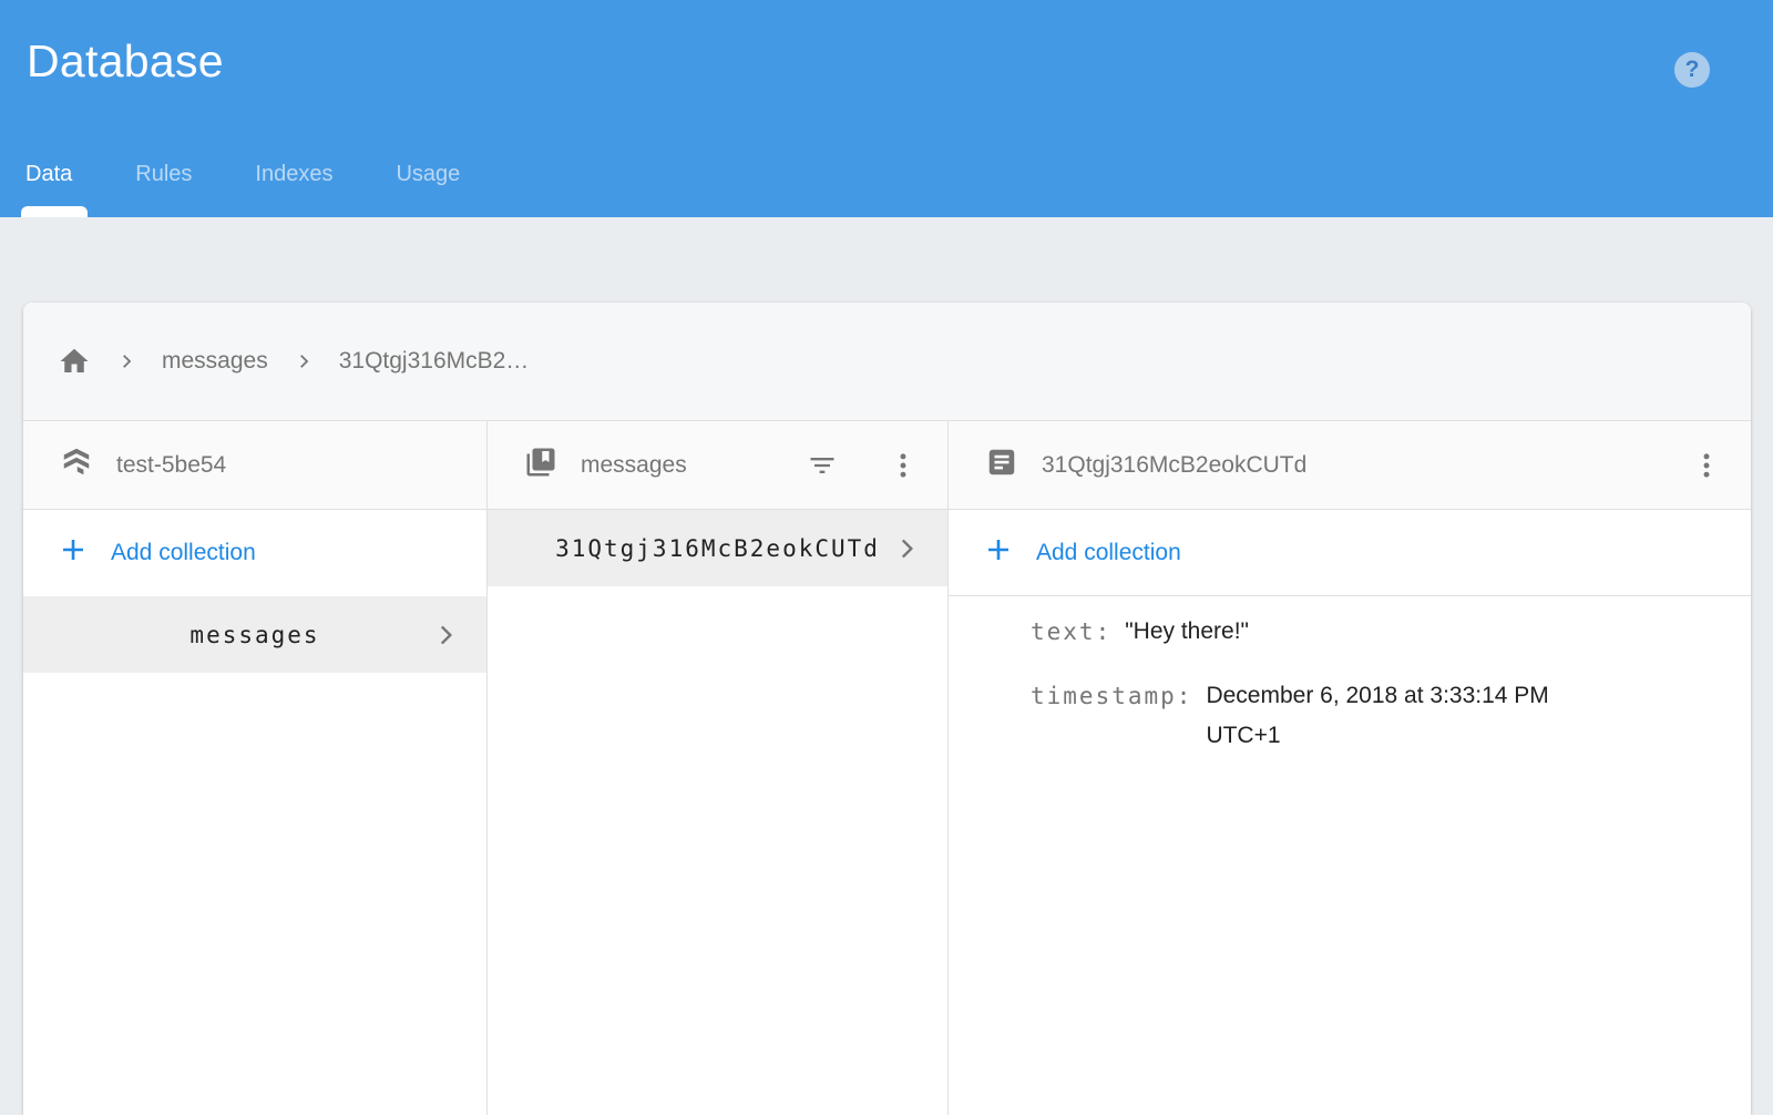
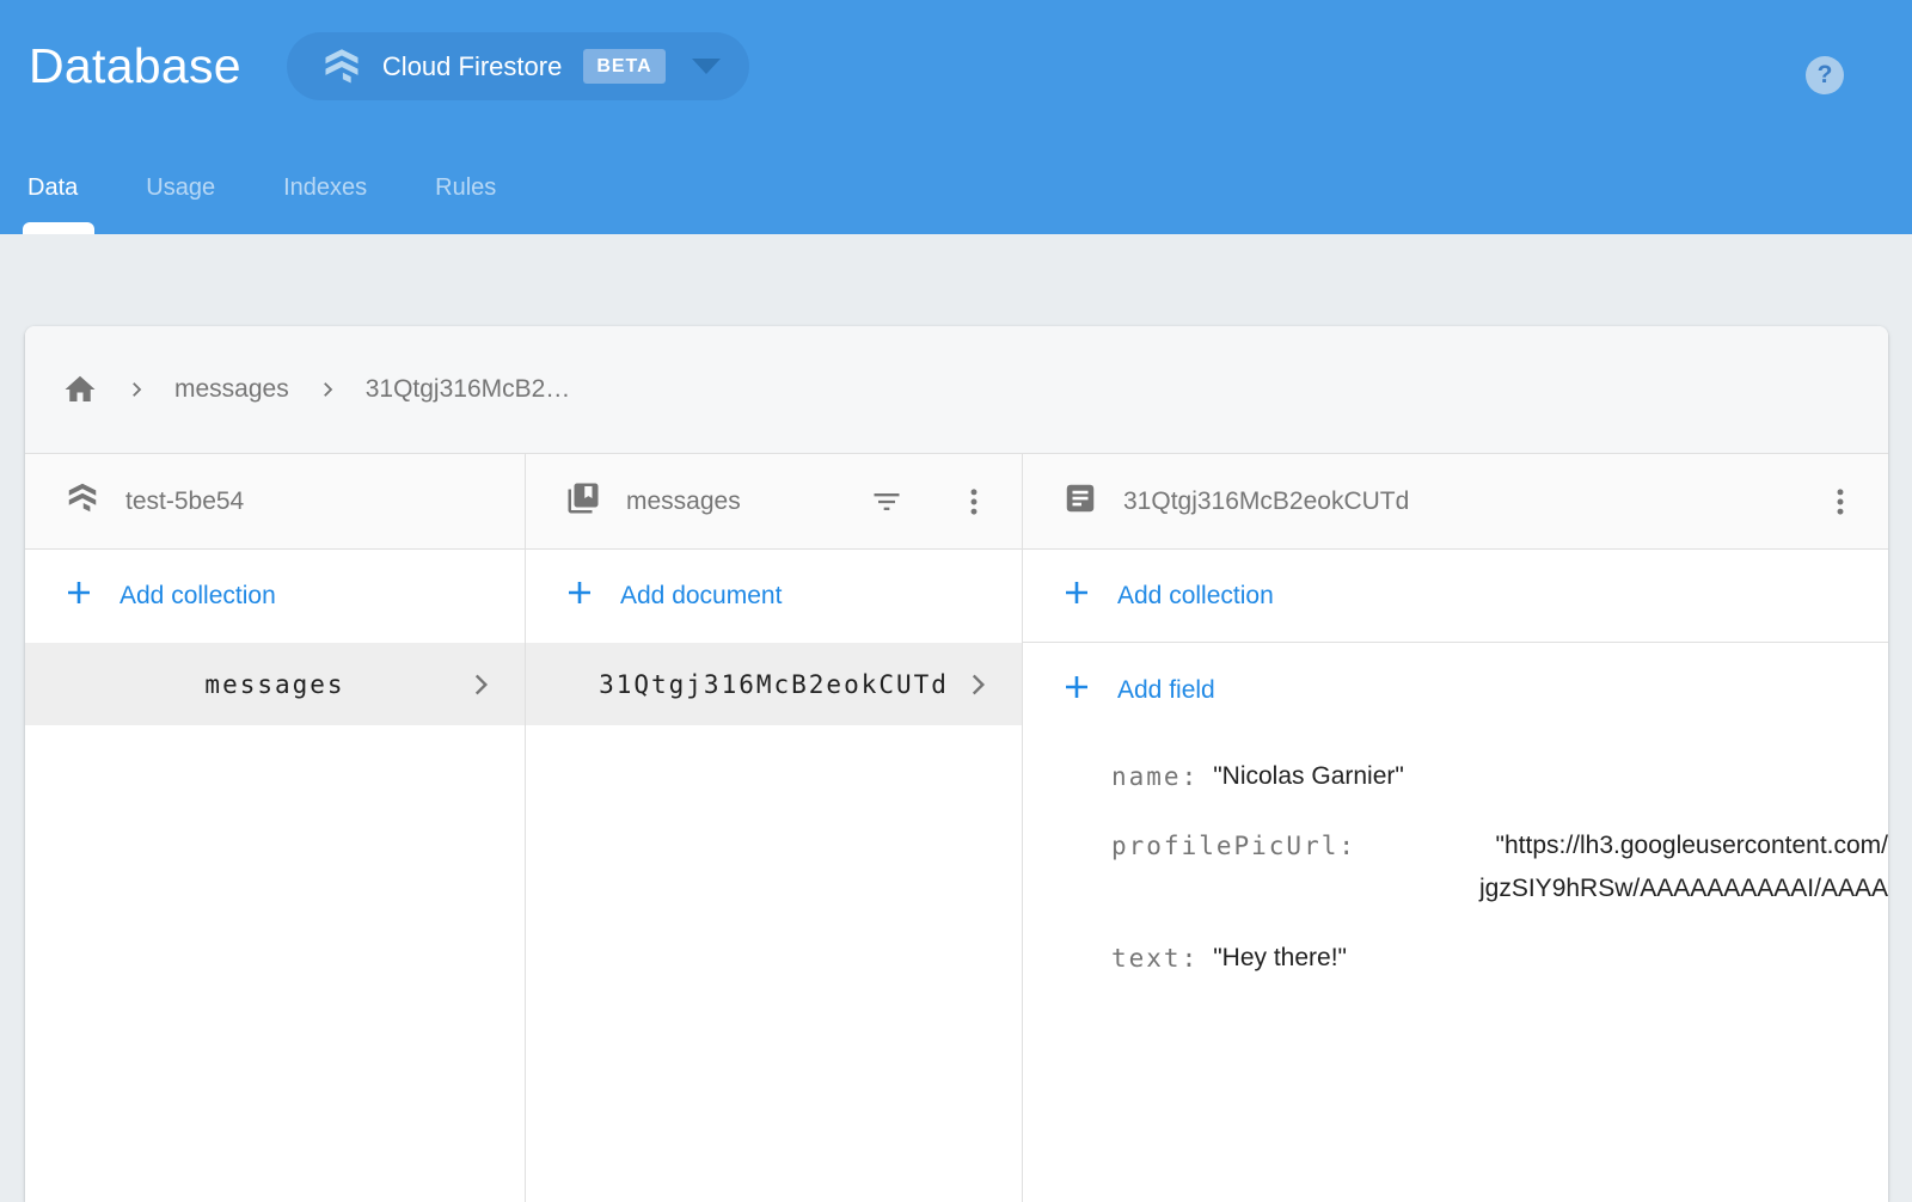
  Database
+ Cloud Firestore
+ BETA
  ?
  Data
- Rules
+ Usage
  Indexes
- Usage
+ Rules
  messages
  31Qtgj316McB2…
  test-5be54
  Add collection
  messages
  messages
+ Add document
  31Qtgj316McB2eokCUTd
  31Qtgj316McB2eokCUTd
  Add collection
+ Add field
+ name:
+ "Nicolas Garnier"
+ profilePicUrl:
+ "https://lh3.googleusercontent.com/
+ jgzSIY9hRSw/AAAAAAAAAAI/AAAA
  text:
  "Hey there!"
- timestamp:
- December 6, 2018 at 3:33:14 PM
- UTC+1
